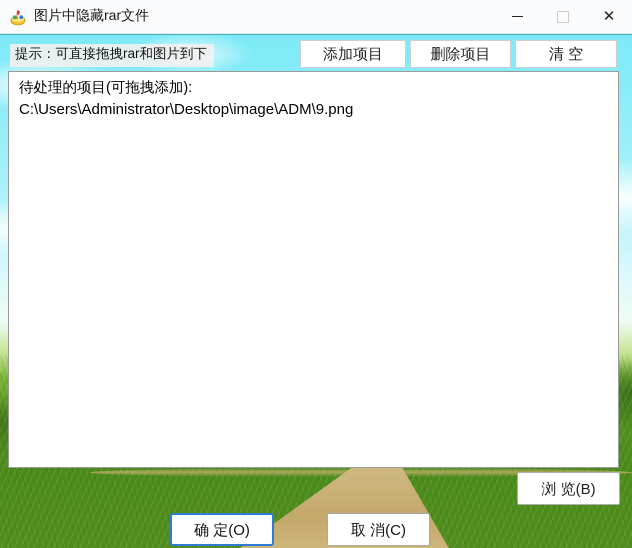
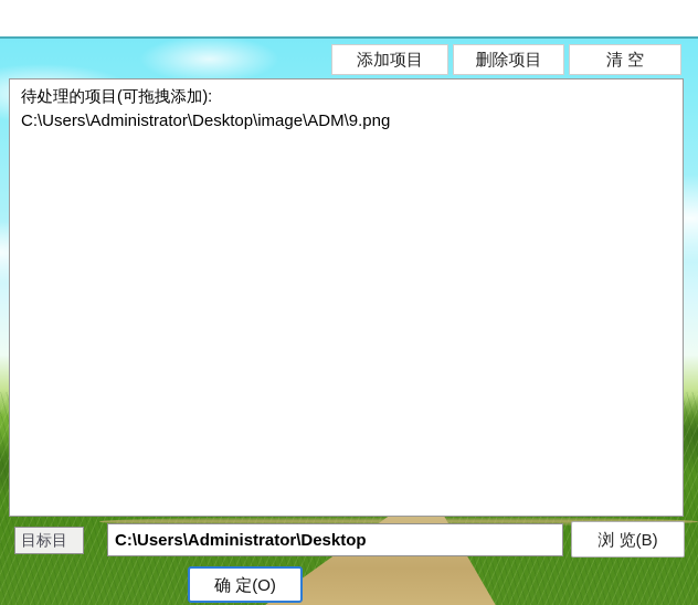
- 图片中隐藏rar文件
- ✕
- 提示：可直接拖拽rar和图片到下
  添加项目
  删除项目
  清 空
  待处理的项目(可拖拽添加):
  C:\Users\Administrator\Desktop\image\ADM\9.png
+ 目标目
+ C:\Users\Administrator\Desktop
  浏 览(B)
  确 定(O)
- 取 消(C)
